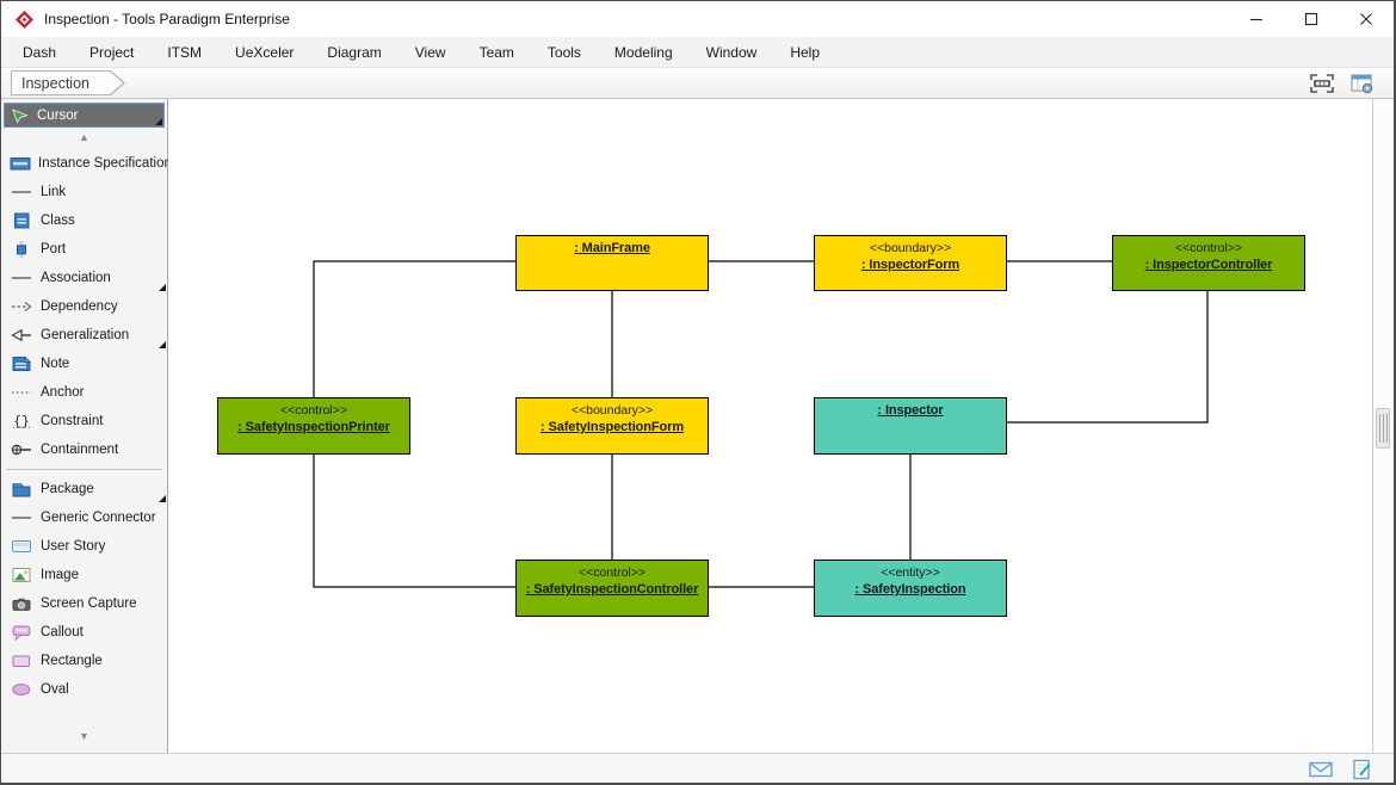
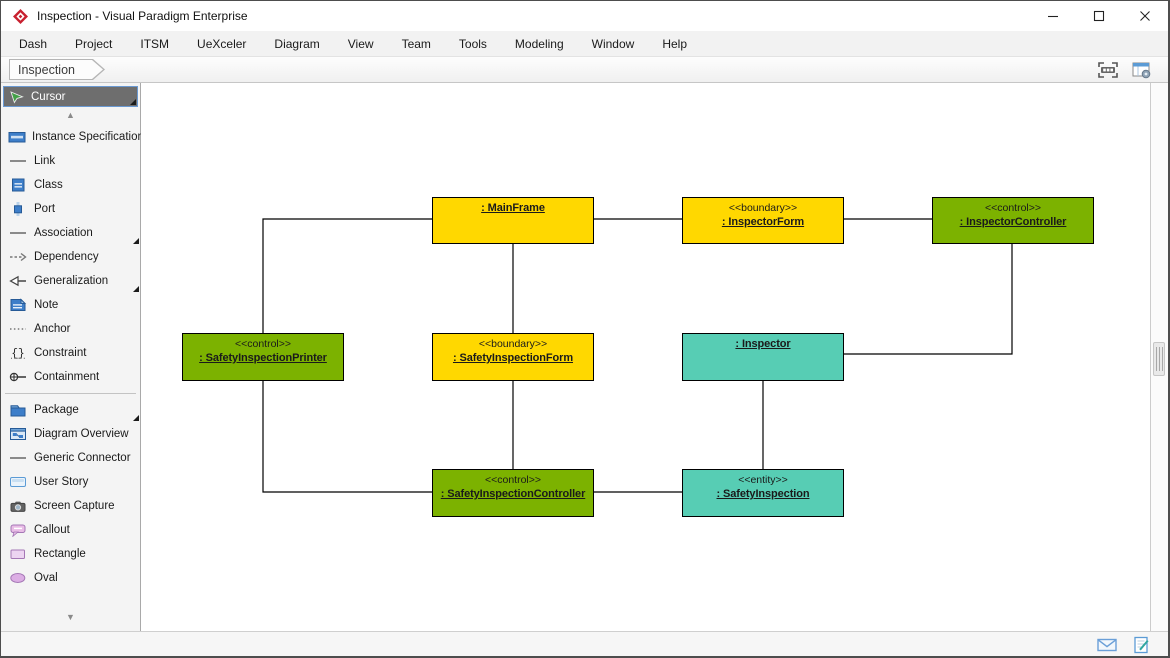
- Inspection - Tools Paradigm Enterprise
+ Inspection - Visual Paradigm Enterprise
  Dash
  Project
  ITSM
  UeXceler
  Diagram
  View
  Team
  Tools
  Modeling
  Window
  Help
  Inspection
  Cursor
  ▲
  Instance Specificatio
  Link
  Class
  Port
  Association
  Dependency
  Generalization
  Note
  Anchor
  {}
  Constraint
  Containment
  Package
+ Diagram Overview
  Generic Connector
  User Story
- Image
  Screen Capture
  Callout
  Rectangle
  Oval
  ▼
  : MainFrame
  <<boundary>>
  : InspectorForm
  <<control>>
  : InspectorController
  <<control>>
  : SafetyInspectionPrinter
  <<boundary>>
  : SafetyInspectionForm
  : Inspector
  <<control>>
  : SafetyInspectionController
  <<entity>>
  : SafetyInspection
